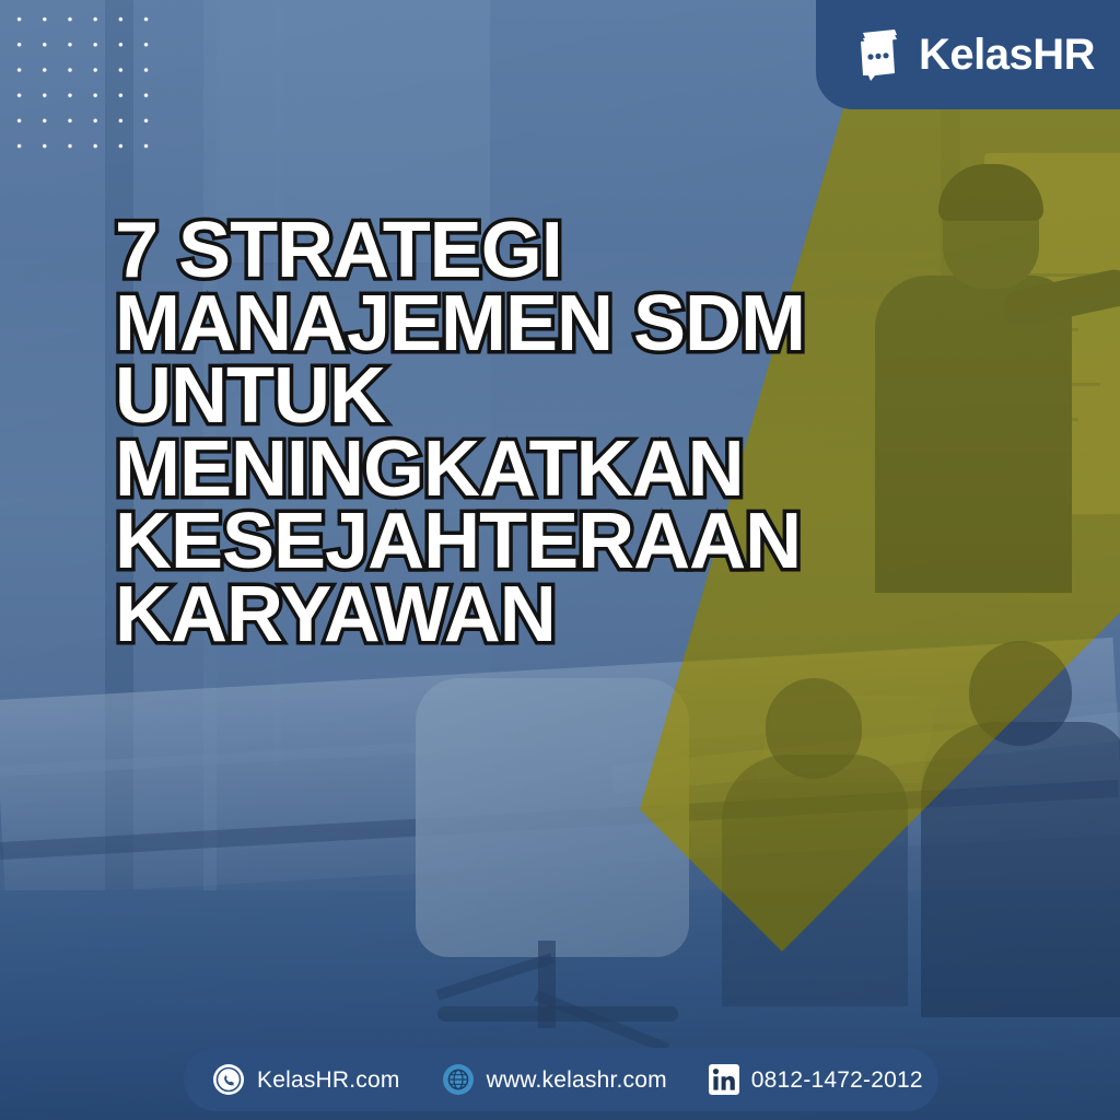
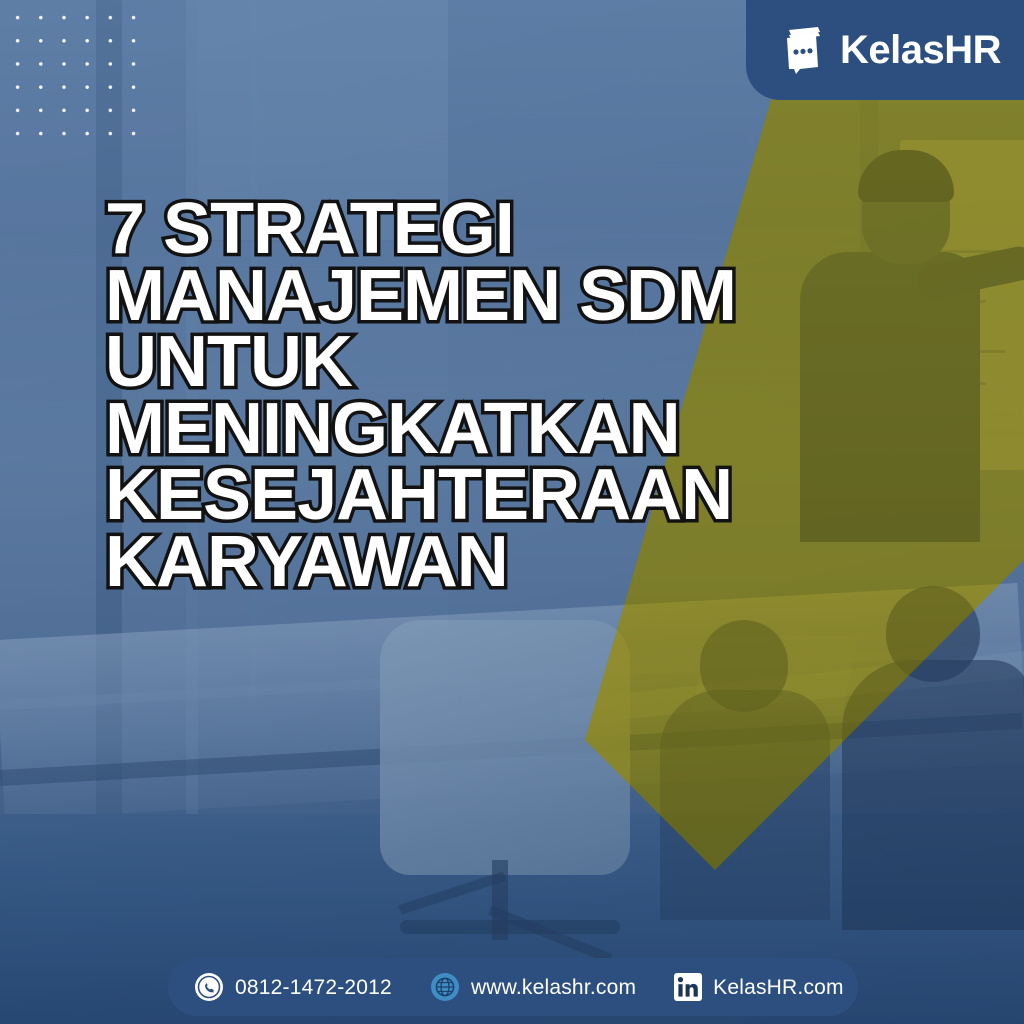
  KelasHR
  7 STRATEGI
  MANAJEMEN SDM
  UNTUK
  MENINGKATKAN
  KESEJAHTERAAN
  KARYAWAN
- KelasHR.com
+ 0812-1472-2012
  www.kelashr.com
- 0812-1472-2012
+ KelasHR.com
